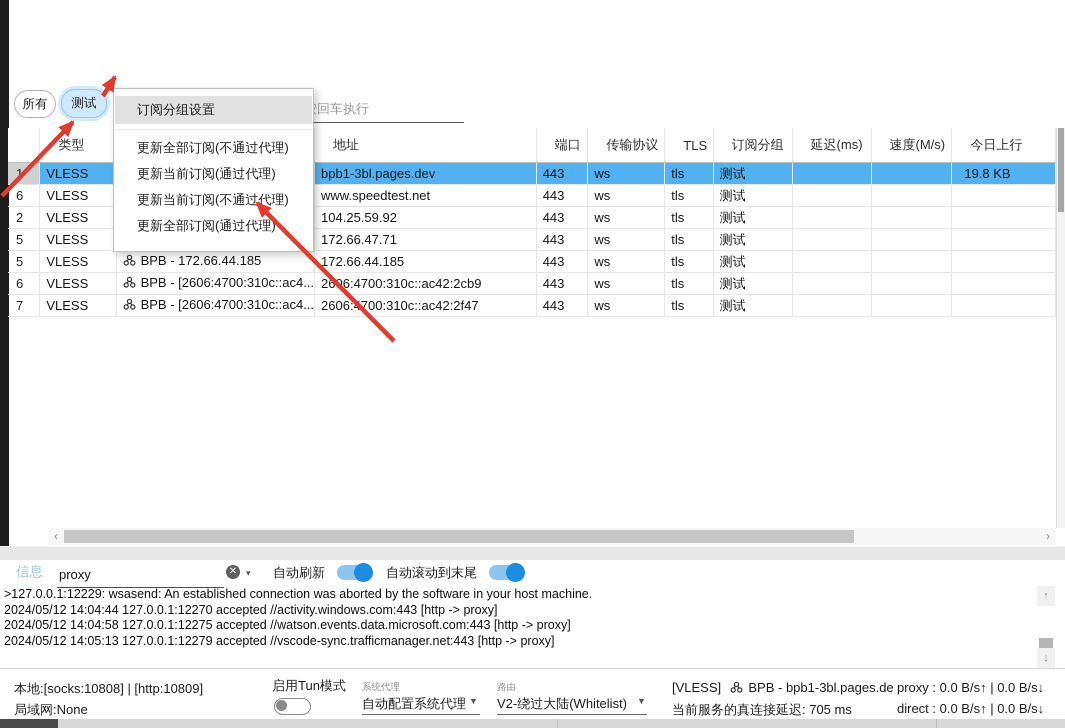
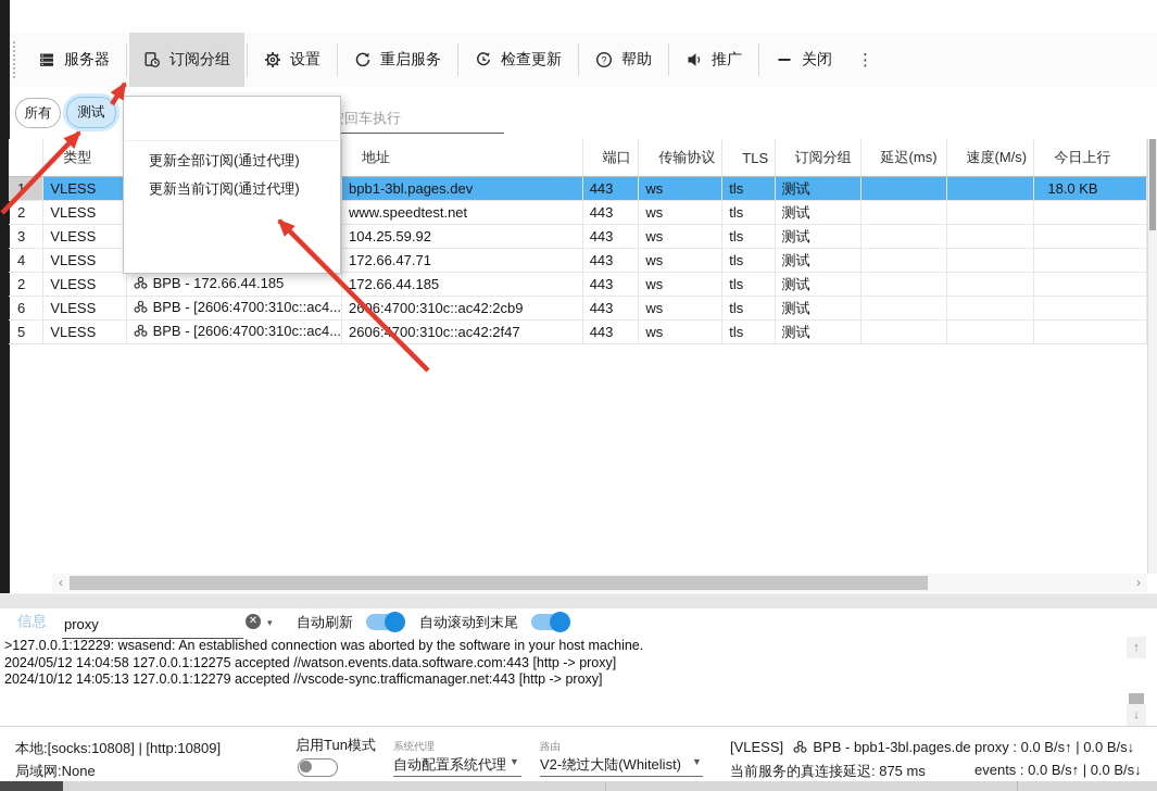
+ 服务器
+ 订阅分组
+ 设置
+ 重启服务
+ 检查更新
+ ?
+ 帮助
+ 推广
+ 关闭
+ ⋮
  所有
  测试
  	类型		地址	端口	传输协议	TLS	订阅分组	延迟(ms)	速度(M/s)	今日上行
- 1	VLESS		bpb1-3bl.pages.dev	443	ws	tls	测试			19.8 KB
+ 1	VLESS		bpb1-3bl.pages.dev	443	ws	tls	测试			18.0 KB
- 6	VLESS		www.speedtest.net	443	ws	tls	测试
+ 2	VLESS		www.speedtest.net	443	ws	tls	测试
- 2	VLESS		104.25.59.92	443	ws	tls	测试
+ 3	VLESS		104.25.59.92	443	ws	tls	测试
- 5	VLESS		172.66.47.71	443	ws	tls	测试
+ 4	VLESS		172.66.47.71	443	ws	tls	测试
- 5	VLESS	BPB - 172.66.44.185	172.66.44.185	443	ws	tls	测试
+ 2	VLESS	BPB - 172.66.44.185	172.66.44.185	443	ws	tls	测试
  6	VLESS	BPB - [2606:4700:310c::ac4...	266:4700:310c::ac42:2cb9	443	ws	tls	测试
- 7	VLESS	BPB - [2606:4700:310c::ac4...	2606:700:310c::ac42:2f47	443	ws	tls	测试
+ 5	VLESS	BPB - [2606:4700:310c::ac4...	2606:700:310c::ac42:2f47	443	ws	tls	测试
  ‹
  ›
  信息
  proxy
  ✕
  ▾
  自动刷新
  自动滚动到末尾
  >127.0.0.1:12229: wsasend: An established connection was aborted by the software in your host machine.
- 2024/05/12 14:04:44 127.0.0.1:12270 accepted //activity.windows.com:443 [http -> proxy]
- 2024/05/12 14:04:58 127.0.0.1:12275 accepted //watson.events.data.microsoft.com:443 [http -> proxy]
+ 2024/05/12 14:04:58 127.0.0.1:12275 accepted //watson.events.data.software.com:443 [http -> proxy]
- 2024/05/12 14:05:13 127.0.0.1:12279 accepted //vscode-sync.trafficmanager.net:443 [http -> proxy]
+ 2024/10/12 14:05:13 127.0.0.1:12279 accepted //vscode-sync.trafficmanager.net:443 [http -> proxy]
  ↑
  ↓
  本地:[socks:10808] | [http:10809]
  局域网:None
  启用Tun模式
  系统代理
  自动配置系统代理
  ▼
  路由
  V2-绕过大陆(Whitelist)
  ▼
  [VLESS] BPB - bpb1-3bl.pages.de
- 当前服务的真连接延迟: 705 ms
+ 当前服务的真连接延迟: 875 ms
  proxy : 0.0 B/s↑ | 0.0 B/s↓
- direct : 0.0 B/s↑ | 0.0 B/s↓
+ events : 0.0 B/s↑ | 0.0 B/s↓
- 订阅分组设置
- 更新全部订阅(不通过代理)
- 更新当前订阅(通过代理)
+ 更新全部订阅(通过代理)
- 更新当前订阅(不通过代理)
- 更新全部订阅(通过代理)
+ 更新当前订阅(通过代理)
